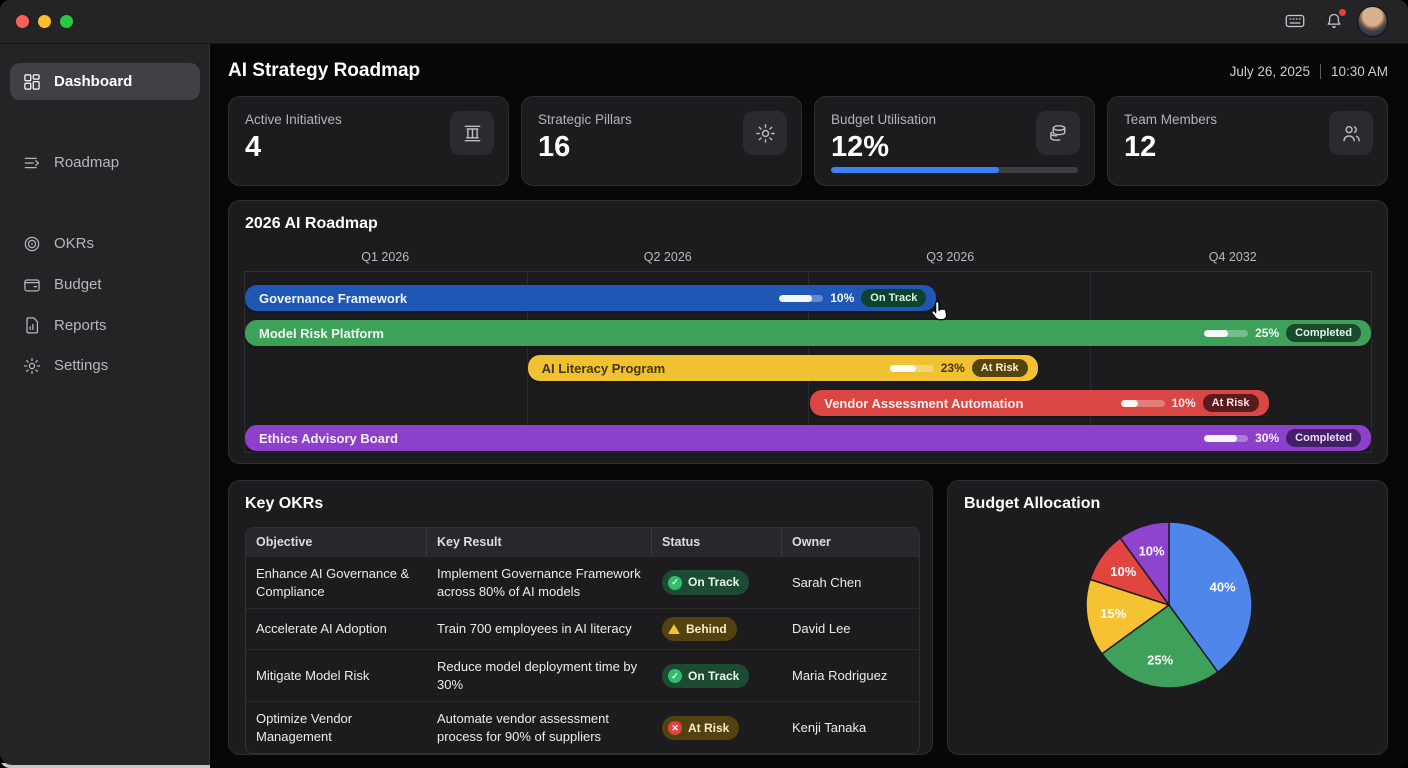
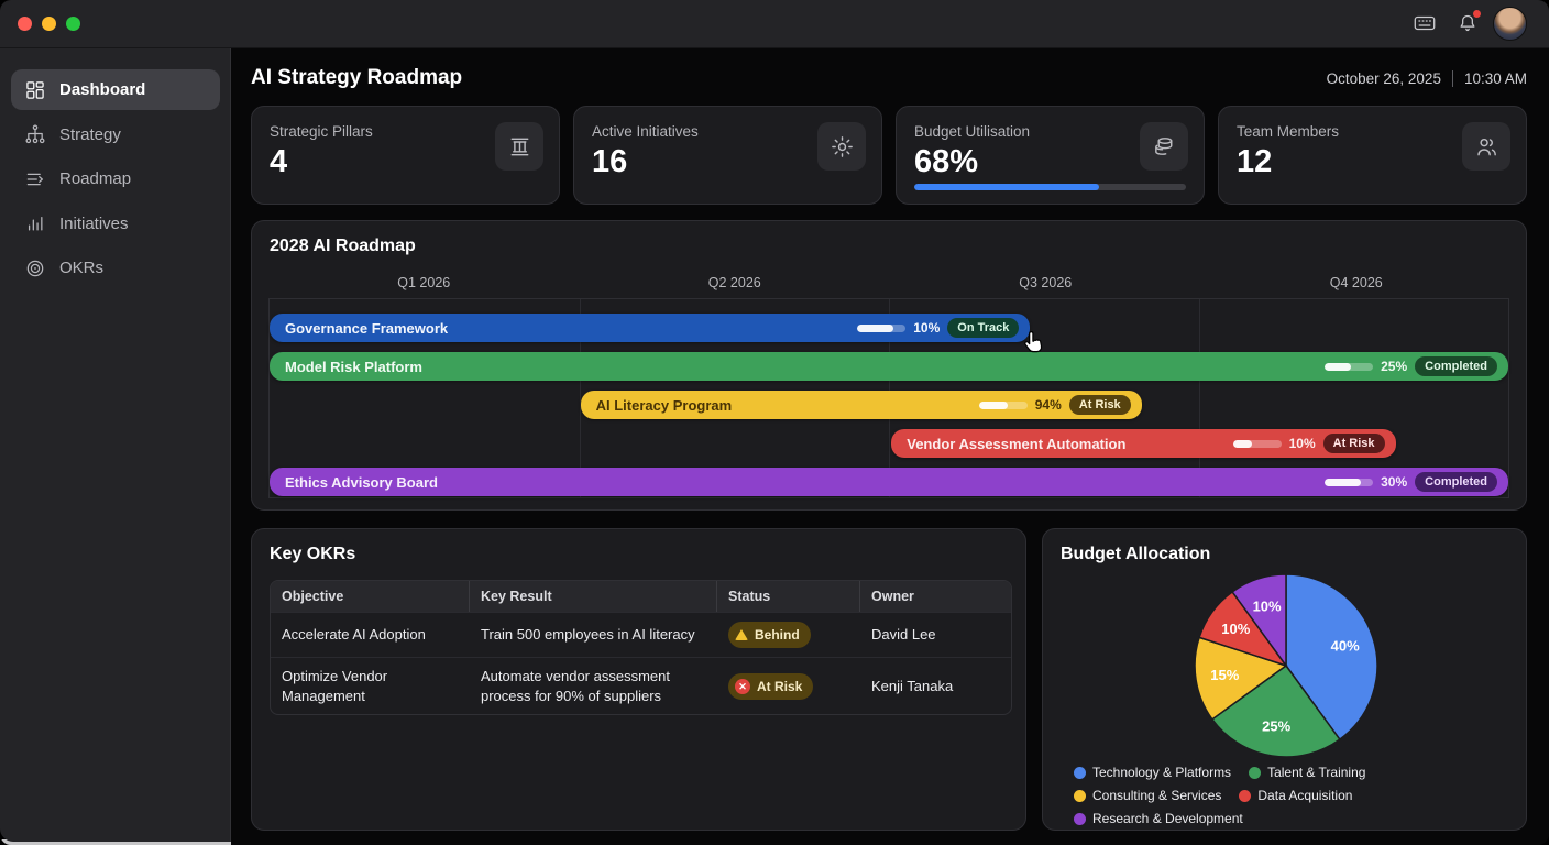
  Dashboard
+ Strategy
  Roadmap
+ Initiatives
  OKRs
- Budget
- Reports
- Settings
  AI Strategy Roadmap
- July 26, 2025
+ October 26, 2025
  10:30 AM
- Active Initiatives
+ Strategic Pillars
  4
- Strategic Pillars
+ Active Initiatives
  16
  Budget Utilisation
- 12%
+ 68%
  Team Members
  12
- 2026 AI Roadmap
+ 2028 AI Roadmap
  Q1 2026
  Q2 2026
  Q3 2026
- Q4 2032
+ Q4 2026
  Governance Framework
  10%
  On Track
  Model Risk Platform
  25%
  Completed
  AI Literacy Program
- 23%
+ 94%
  At Risk
  Vendor Assessment Automation
  10%
  At Risk
  Ethics Advisory Board
  30%
  Completed
  Key OKRs
  Objective	Key Result	Status	Owner
- Enhance AI Governance & Compliance	Implement Governance Framework across 80% of AI models	✓ On Track	Sarah Chen
- Accelerate AI Adoption	Train 700 employees in AI literacy	Behind	David Lee
+ Accelerate AI Adoption	Train 500 employees in AI literacy	Behind	David Lee
- Mitigate Model Risk	Reduce model deployment time by 30%	✓ On Track	Maria Rodriguez
  Optimize Vendor Management	Automate vendor assessment process for 90% of suppliers	✕ At Risk	Kenji Tanaka
  Budget Allocation
  40%
  25%
  15%
  10%
  10%
+ Technology & Platforms
+ Talent & Training
+ Consulting & Services
+ Data Acquisition
+ Research & Development
